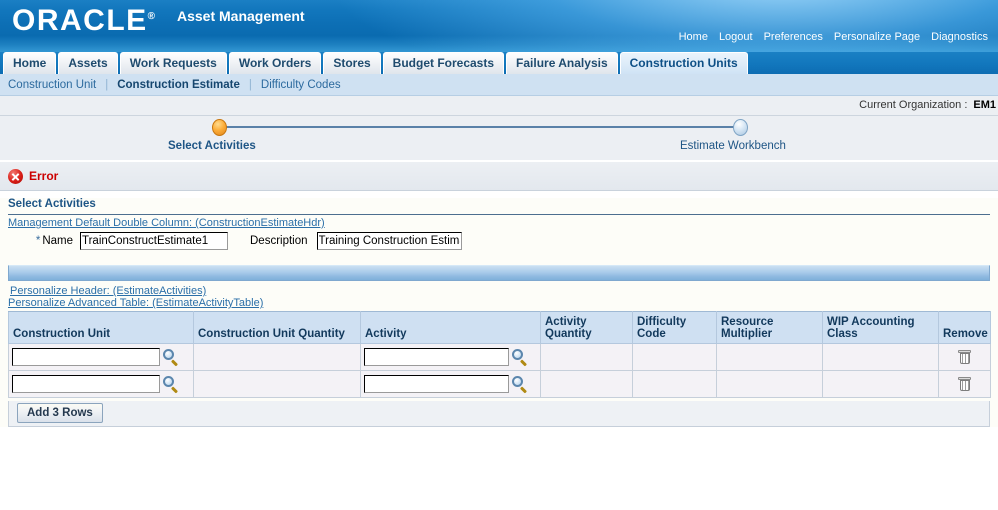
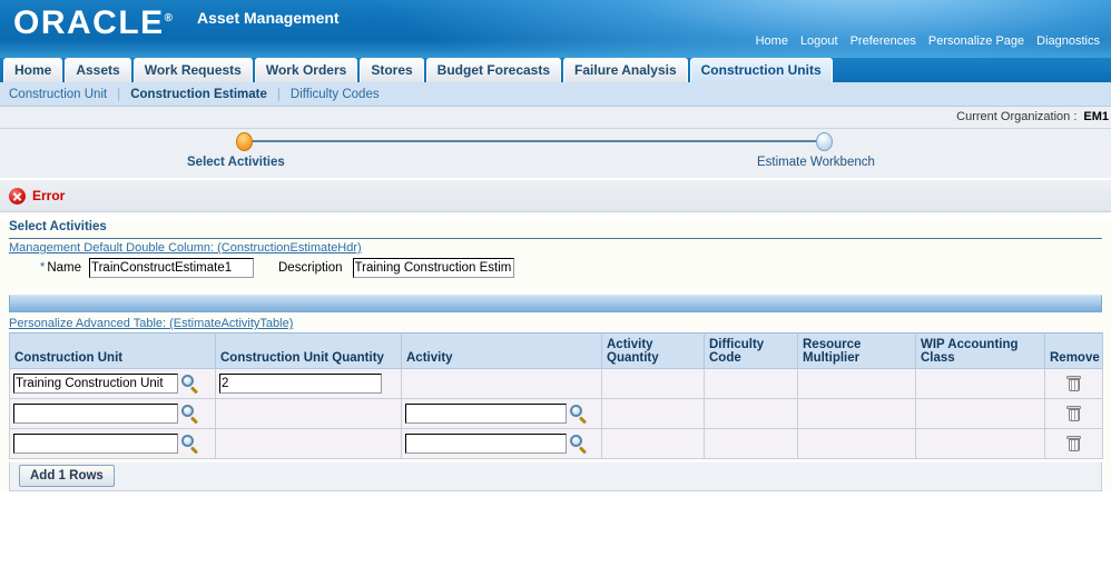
  ORACLE®
  Asset Management
  Home Assets Work Requests Work Orders Stores Budget Forecasts Failure Analysis Construction Units
  Construction Unit | Construction Estimate | Difficulty Codes
  Current Organization : EM1
  Select Activities
  Estimate Workbench
  Error
  Select Activities
  Management Default Double Column: (ConstructionEstimateHdr)
  * Name TrainConstructEstimate1 Description Training Construction Estim
- Personalize Header: (EstimateActivities)
  Personalize Advanced Table: (EstimateActivityTable)
  Construction Unit	Construction Unit Quantity	Activity	Activity Quantity	Difficulty Code	Resource Multiplier	WIP Accounting Class	Remove
+ Training Construction Unit	2
- Add 3 Rows
+ Add 1 Rows
